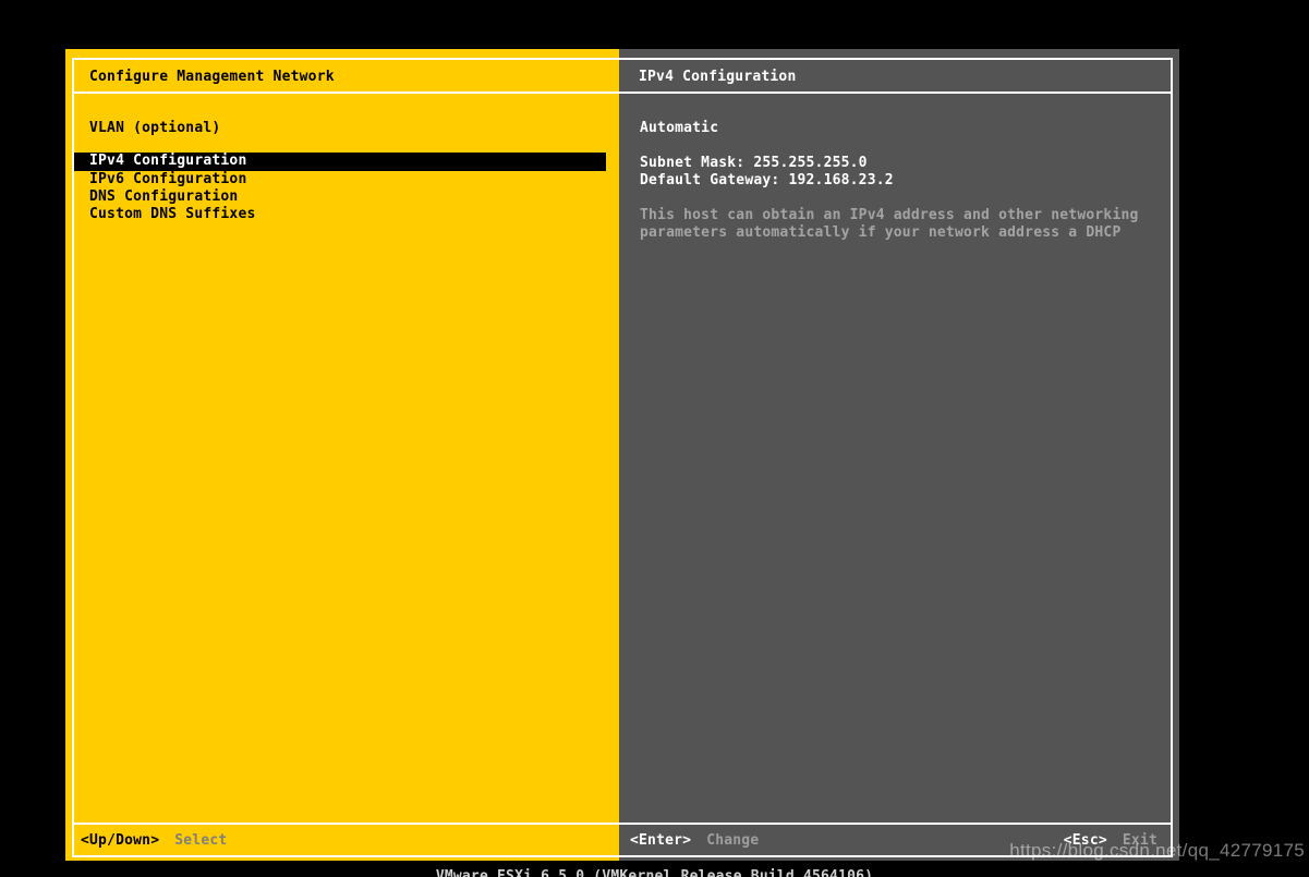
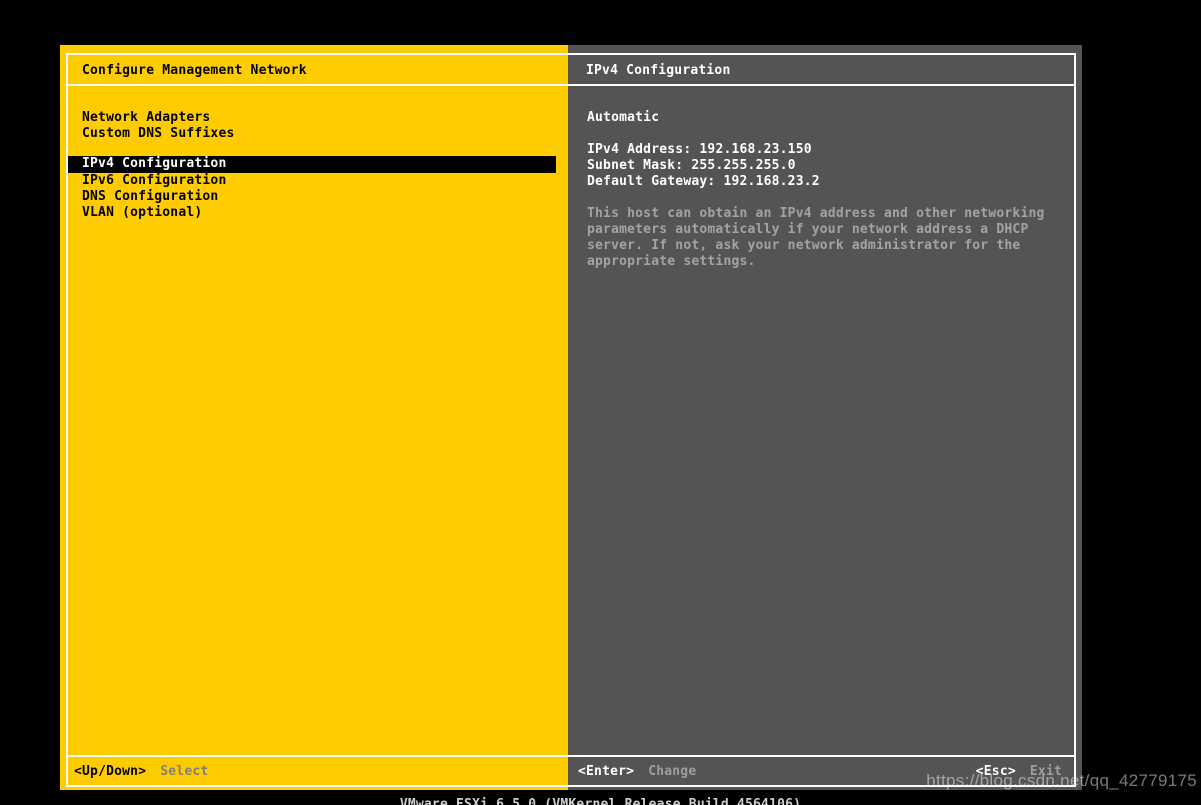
  Configure Management Network
+ Network Adapters
- VLAN (optional)
+ Custom DNS Suffixes
  IPv4 Configuration
  IPv6 Configuration
  DNS Configuration
- Custom DNS Suffixes
+ VLAN (optional)
  <Up/Down> Select
  IPv4 Configuration
  Automatic
+ IPv4 Address: 192.168.23.150
  Subnet Mask: 255.255.255.0
  Default Gateway: 192.168.23.2
  This host can obtain an IPv4 address and other networking
  parameters automatically if your network address a DHCP
+ server. If not, ask your network administrator for the
+ appropriate settings.
  <Enter> Change
  <Esc> Exit
  https://blog.csdn.net/qq_42779175
